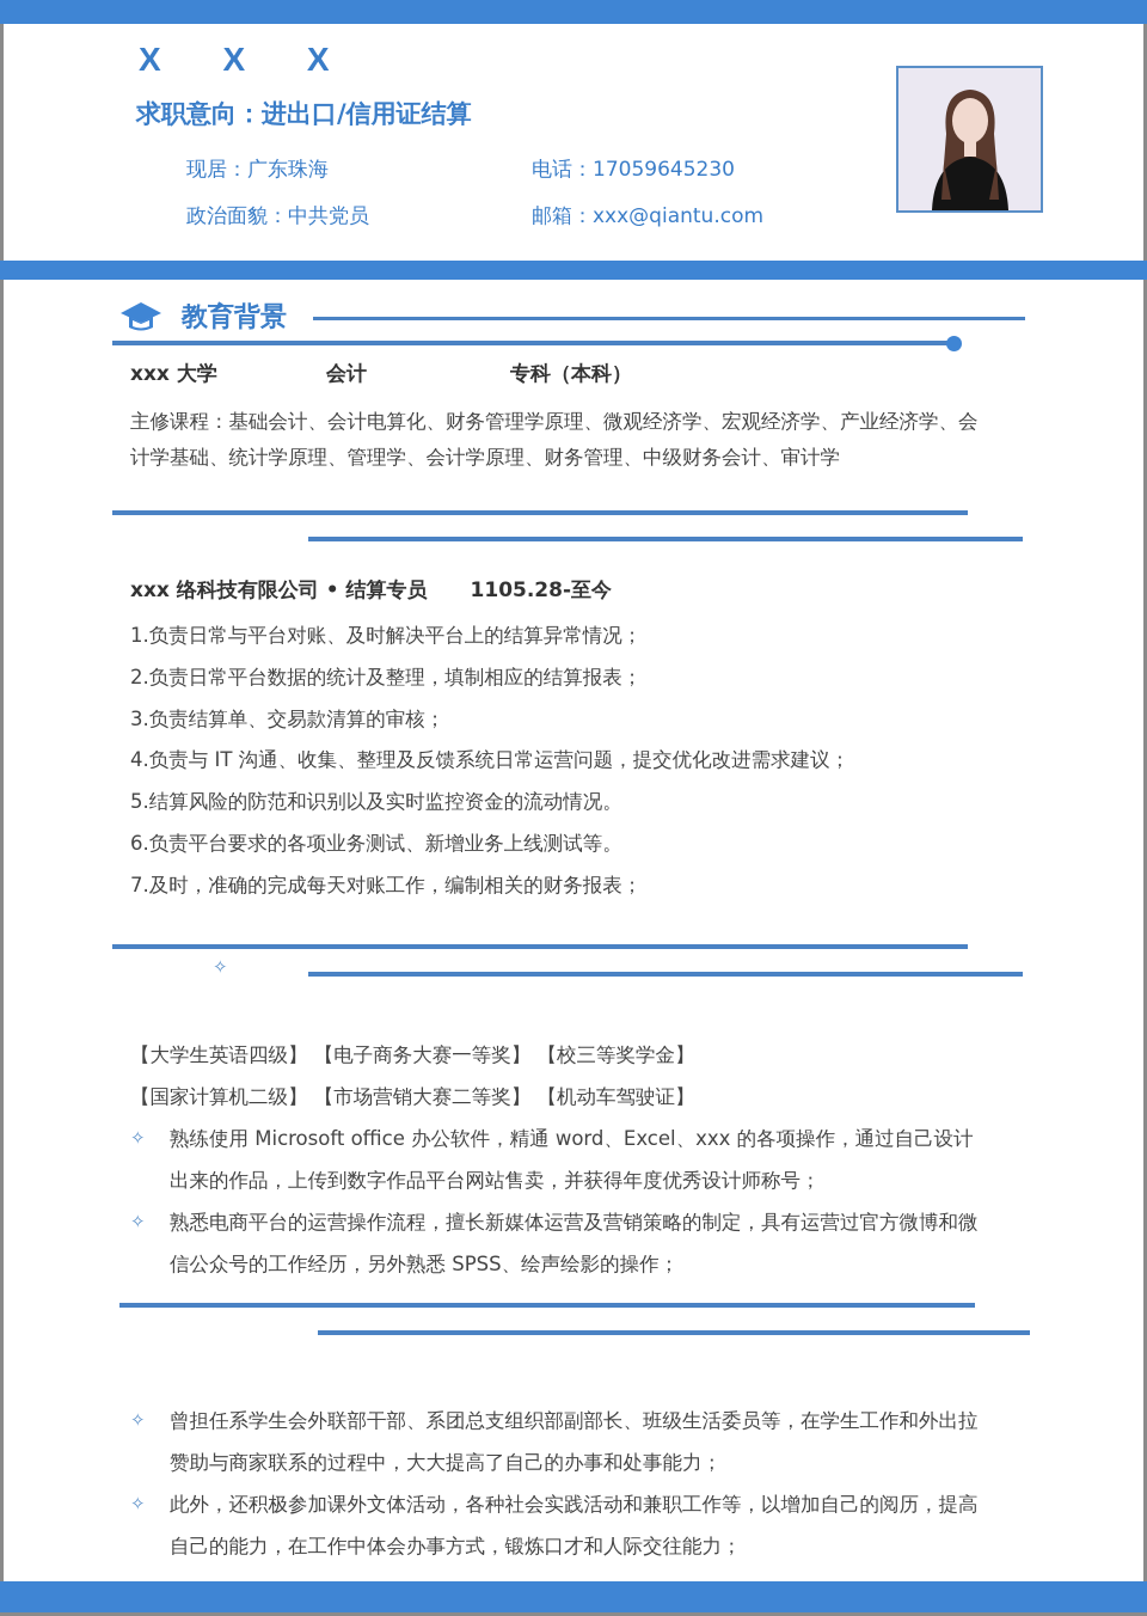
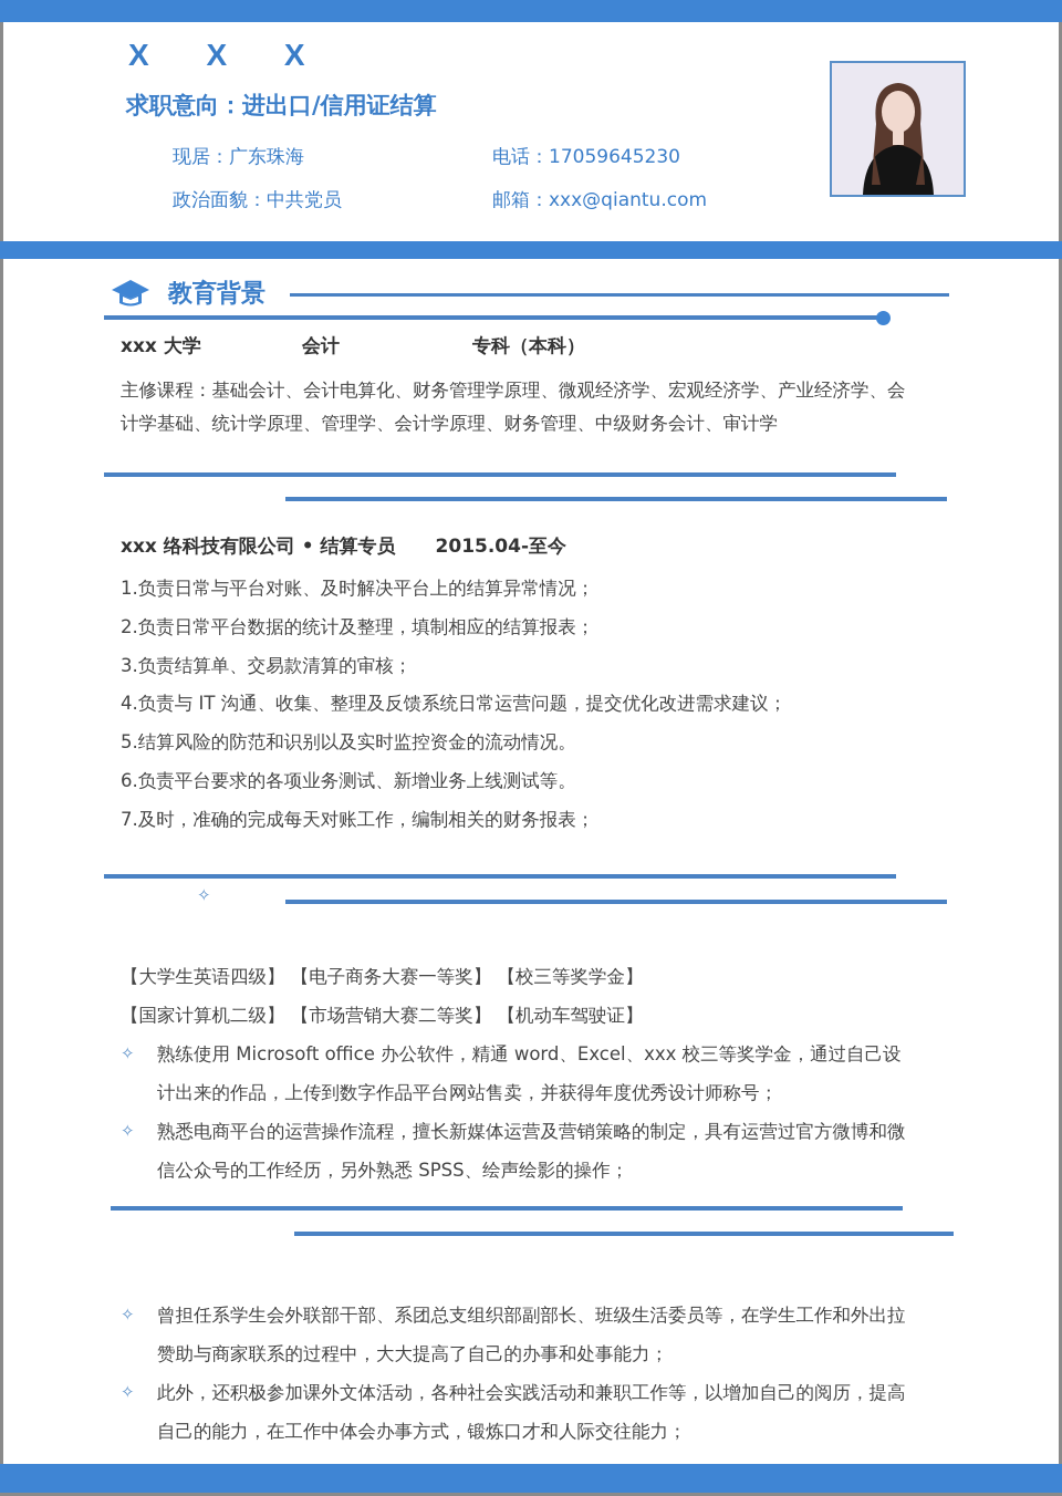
  X X X
  求职意向：进出口/信用证结算
  现居：广东珠海
  政治面貌：中共党员
  电话：17059645230
  邮箱：xxx@qiantu.com
  教育背景
  xxx 大学
  会计
  专科（本科）
  主修课程：基础会计、会计电算化、财务管理学原理、微观经济学、宏观经济学、产业经济学、会计学基础、统计学原理、管理学、会计学原理、财务管理、中级财务会计、审计学
- xxx 络科技有限公司 • 结算专员 1105.28-至今
+ xxx 络科技有限公司 • 结算专员 2015.04-至今
  1.负责日常与平台对账、及时解决平台上的结算异常情况；
  2.负责日常平台数据的统计及整理，填制相应的结算报表；
  3.负责结算单、交易款清算的审核；
  4.负责与 IT 沟通、收集、整理及反馈系统日常运营问题，提交优化改进需求建议；
  5.结算风险的防范和识别以及实时监控资金的流动情况。
  6.负责平台要求的各项业务测试、新增业务上线测试等。
  7.及时，准确的完成每天对账工作，编制相关的财务报表；
  ✧
  【大学生英语四级】 【电子商务大赛一等奖】 【校三等奖学金】
  【国家计算机二级】 【市场营销大赛二等奖】 【机动车驾驶证】
  ✧
- 熟练使用 Microsoft office 办公软件，精通 word、Excel、xxx 的各项操作，通过自己设计出来的作品，上传到数字作品平台网站售卖，并获得年度优秀设计师称号；
+ 熟练使用 Microsoft office 办公软件，精通 word、Excel、xxx 校三等奖学金，通过自己设计出来的作品，上传到数字作品平台网站售卖，并获得年度优秀设计师称号；
  ✧
  熟悉电商平台的运营操作流程，擅长新媒体运营及营销策略的制定，具有运营过官方微博和微信公众号的工作经历，另外熟悉 SPSS、绘声绘影的操作；
  ✧
  曾担任系学生会外联部干部、系团总支组织部副部长、班级生活委员等，在学生工作和外出拉赞助与商家联系的过程中，大大提高了自己的办事和处事能力；
  ✧
  此外，还积极参加课外文体活动，各种社会实践活动和兼职工作等，以增加自己的阅历，提高自己的能力，在工作中体会办事方式，锻炼口才和人际交往能力；
